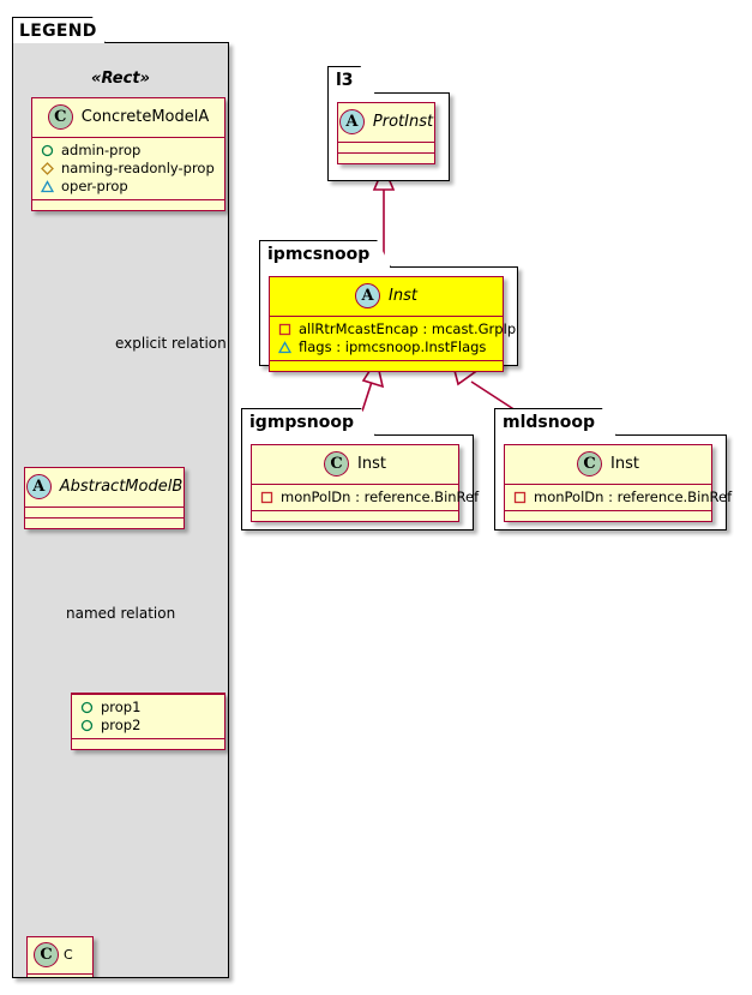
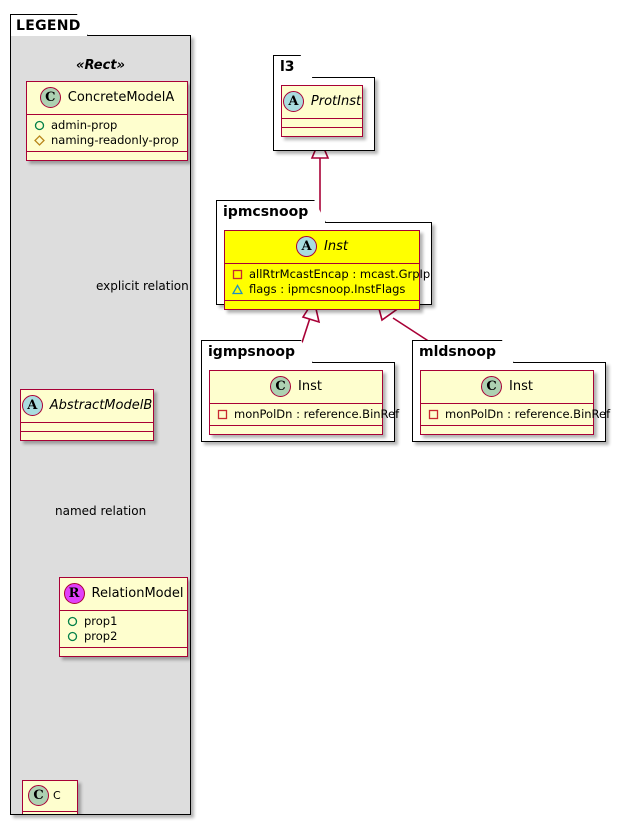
  LEGEND
  «Rect»
  C
  ConcreteModelA
  admin-prop
  naming-readonly-prop
- oper-prop
  explicit relation
  A
  AbstractModelB
  named relation
+ R
+ RelationModel
  prop1
  prop2
  C
  C
  l3
  A
  ProtInst
  ipmcsnoop
  A
  Inst
  allRtrMcastEncap : mcast.GrpIp
  flags : ipmcsnoop.InstFlags
  igmpsnoop
  C
  Inst
  monPolDn : reference.BinRef
  mldsnoop
  C
  Inst
  monPolDn : reference.BinRef
